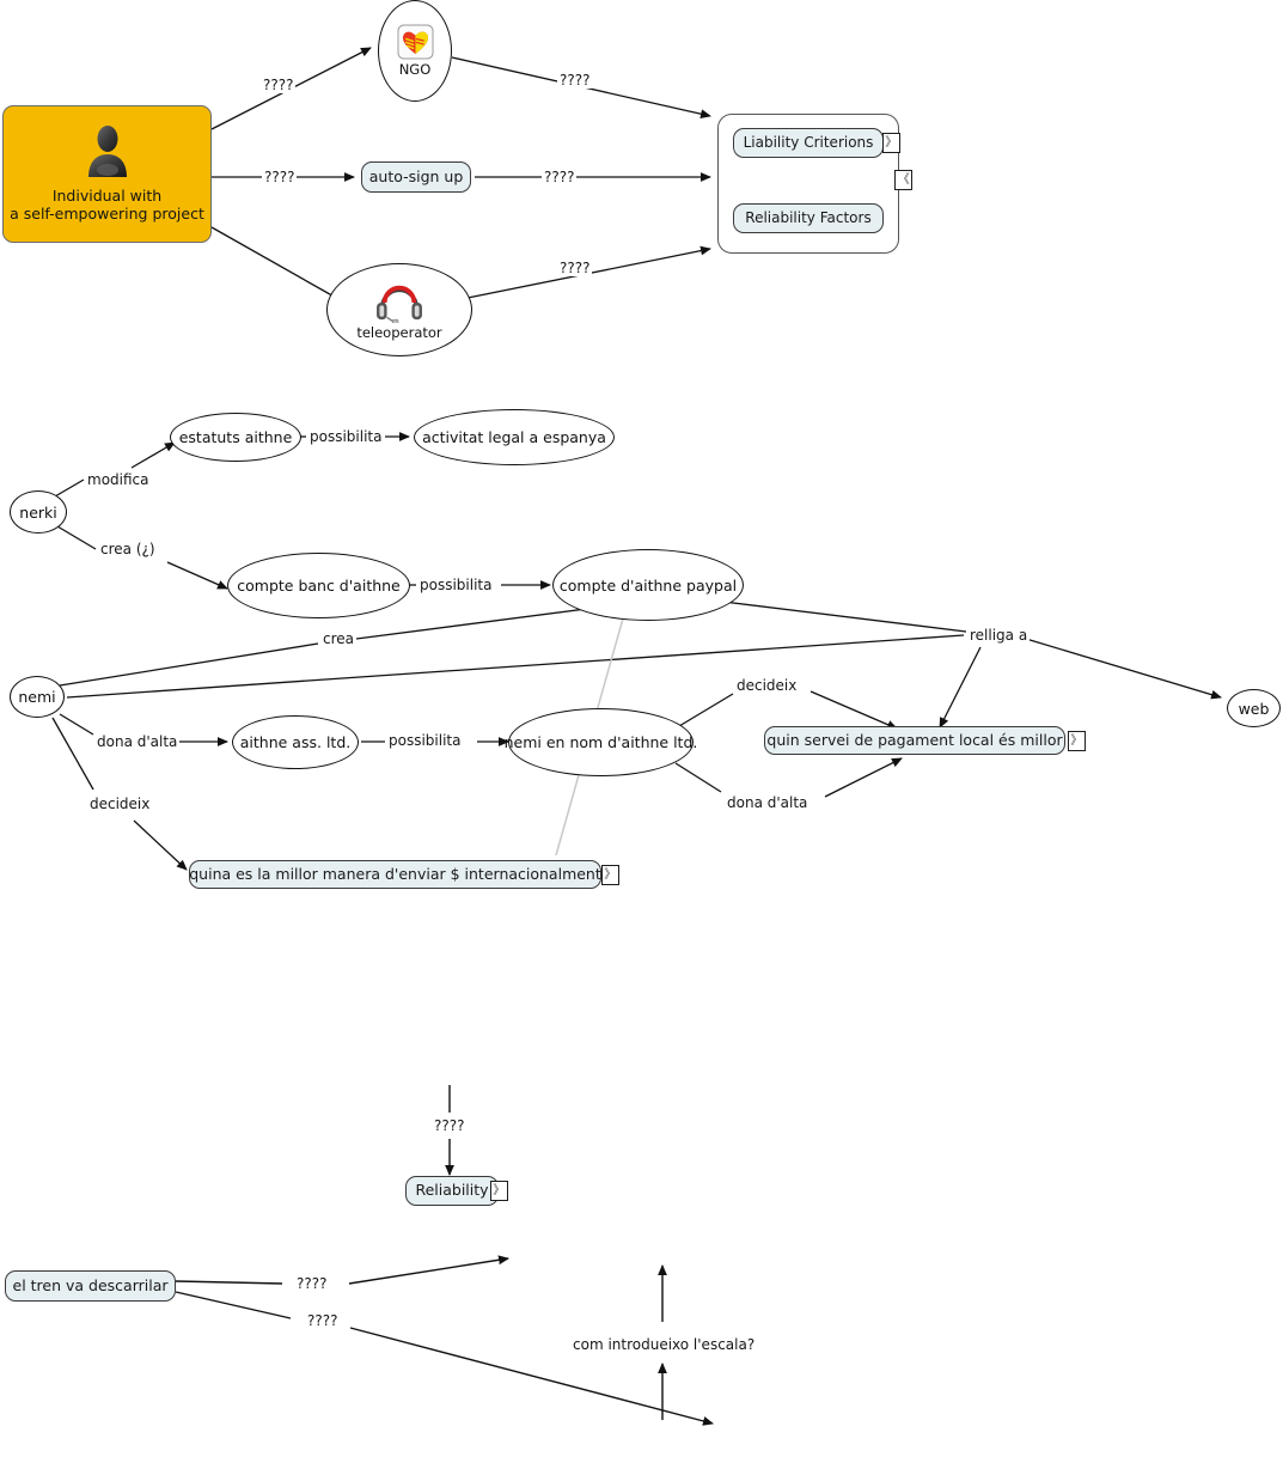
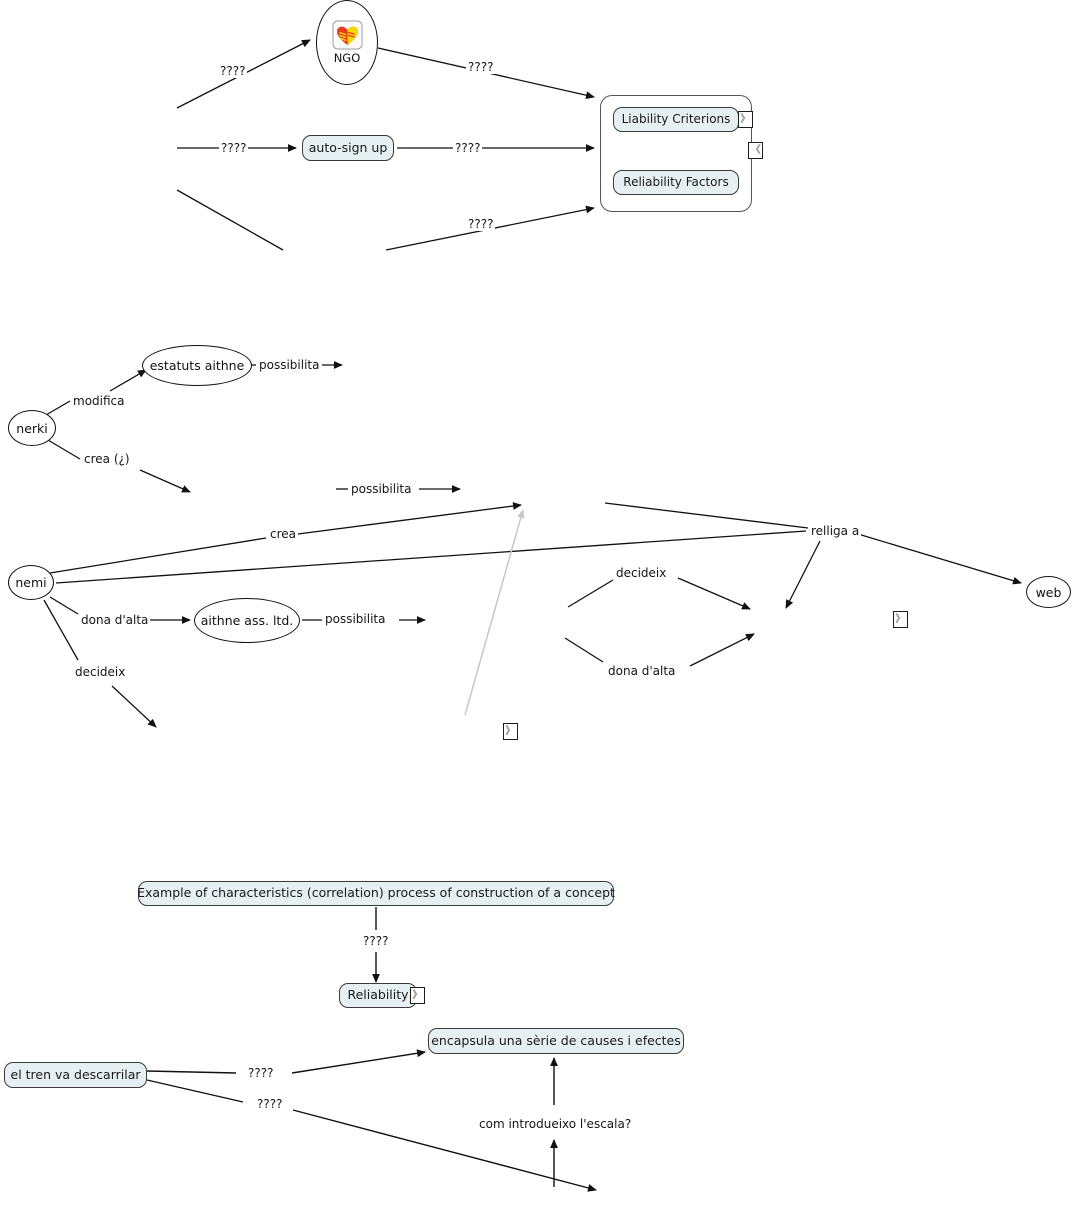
- Individual with
- a self-empowering project
  NGO
  auto-sign up
- teleoperator
  Liability Criterions
  》
  Reliability Factors
  《
  ????
  ????
  ????
  ????
  ????
  nerki
  estatuts aithne
- activitat legal a espanya
- compte banc d'aithne
- compte d'aithne paypal
  nemi
  aithne ass. ltd.
- nemi en nom d'aithne ltd.
  web
- quin servei de pagament local és millor
  》
- quina es la millor manera d'enviar $ internacionalment
  》
  modifica
  crea (¿)
  possibilita
  possibilita
  crea
  relliga a
  dona d'alta
  possibilita
  decideix
  decideix
  dona d'alta
+ Example of characteristics (correlation) process of construction of a concept
  Reliability
  》
  el tren va descarrilar
+ encapsula una sèrie de causes i efectes
  ????
  ????
  ????
  com introdueixo l'escala?
